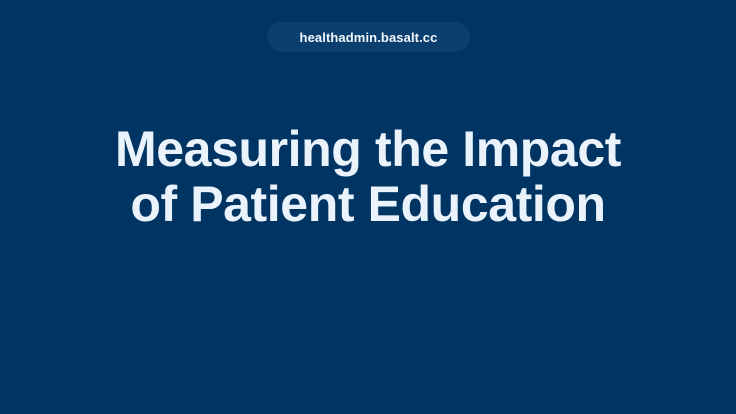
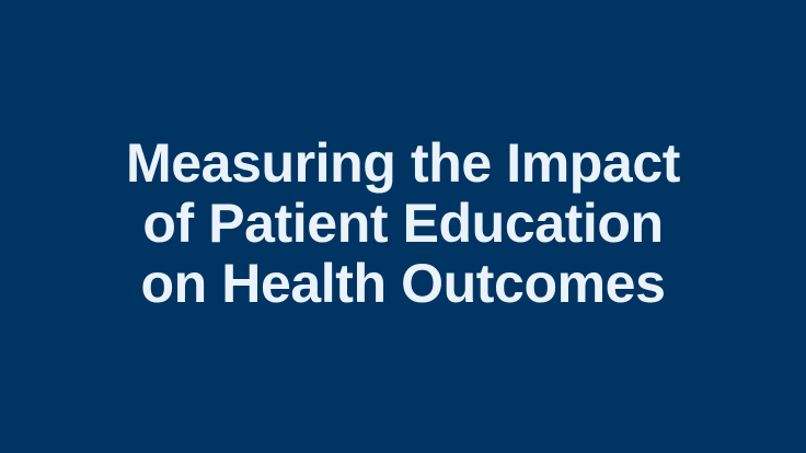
- healthadmin.basalt.cc
  Measuring the Impact
  of Patient Education
+ on Health Outcomes
